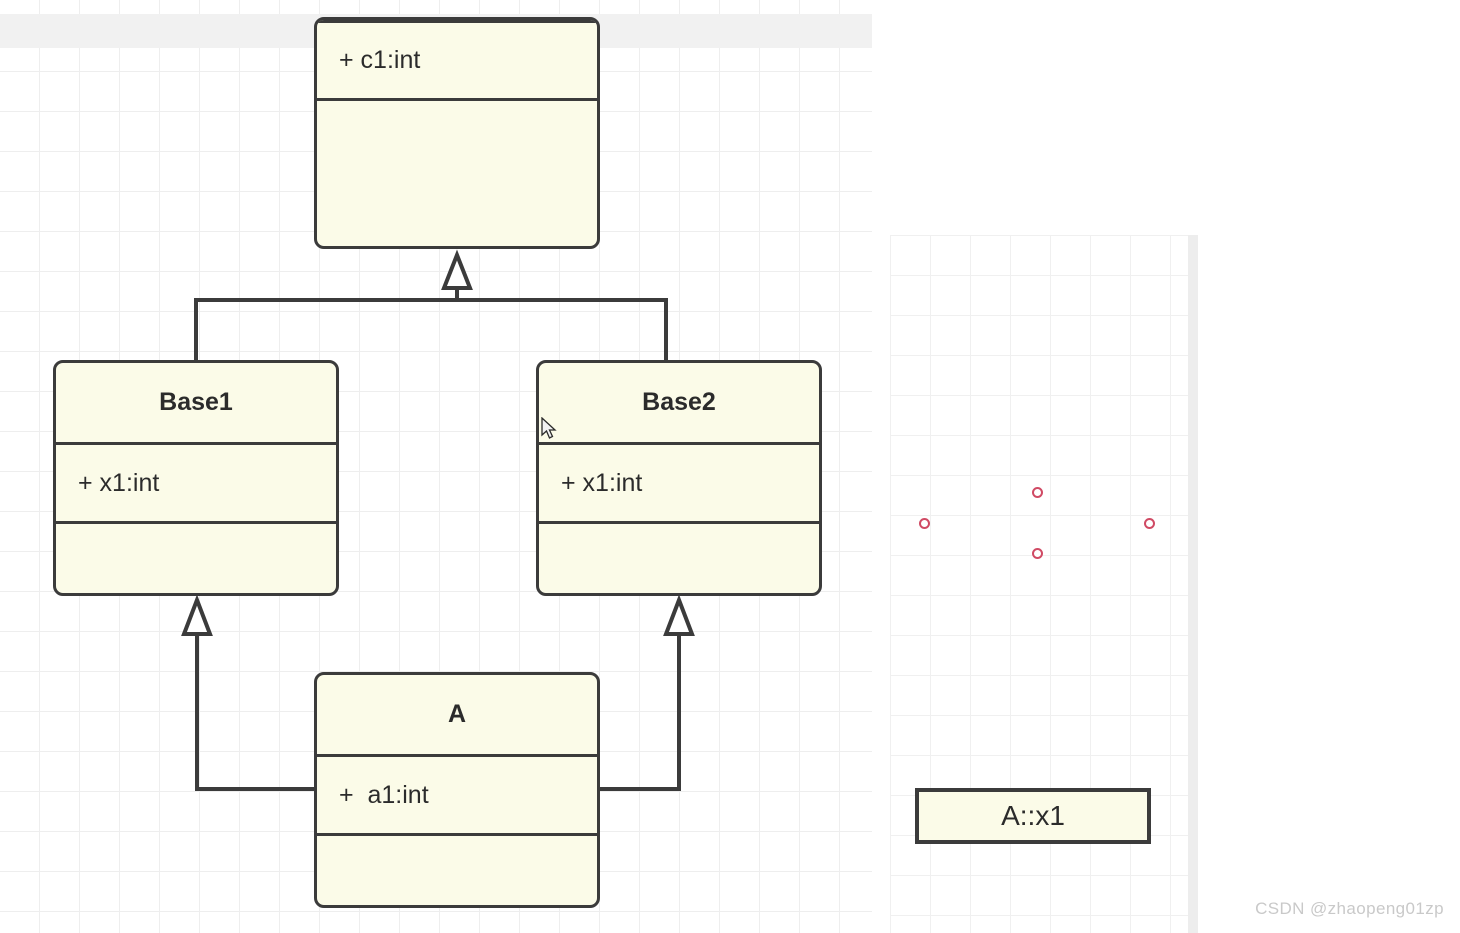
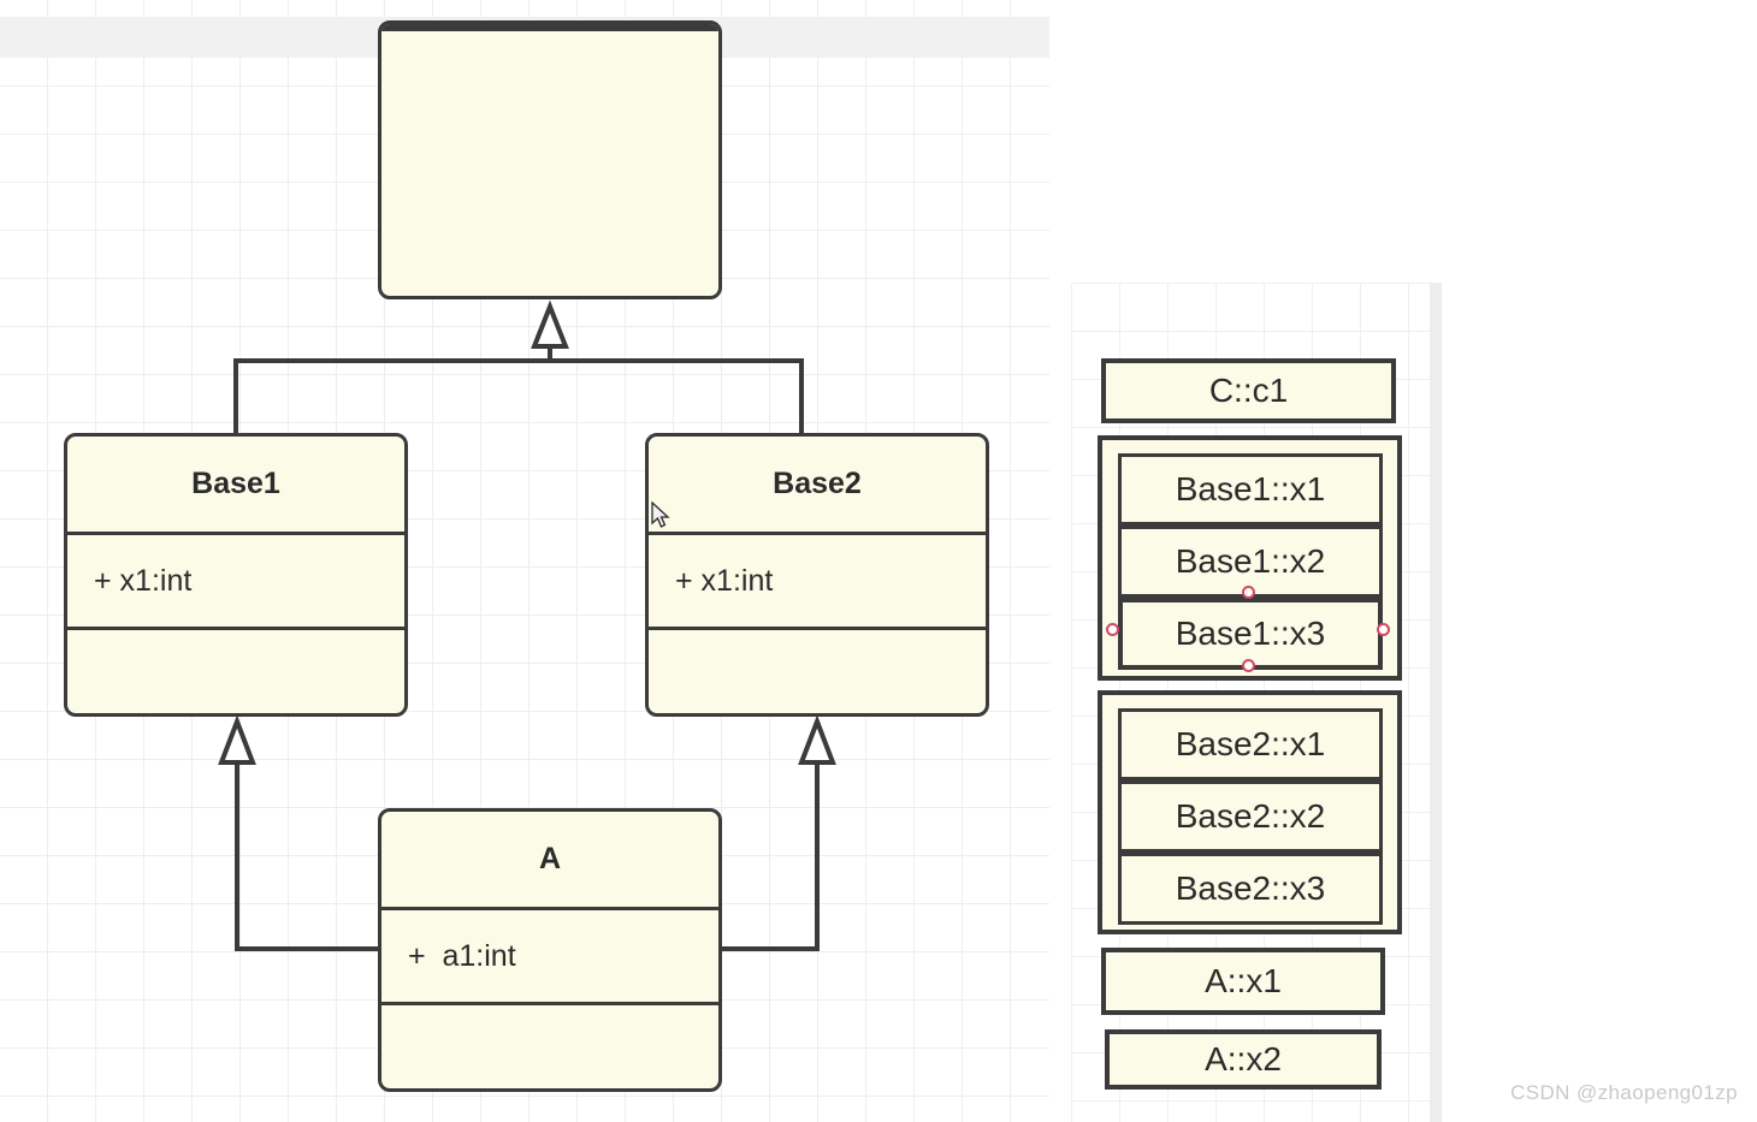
- + c1:int
  Base1
  + x1:int
  Base2
  + x1:int
  A
  + a1:int
+ C::c1
+ Base1::x1
+ Base1::x2
+ Base1::x3
+ Base2::x1
+ Base2::x2
+ Base2::x3
  A::x1
+ A::x2
  CSDN @zhaopeng01zp
